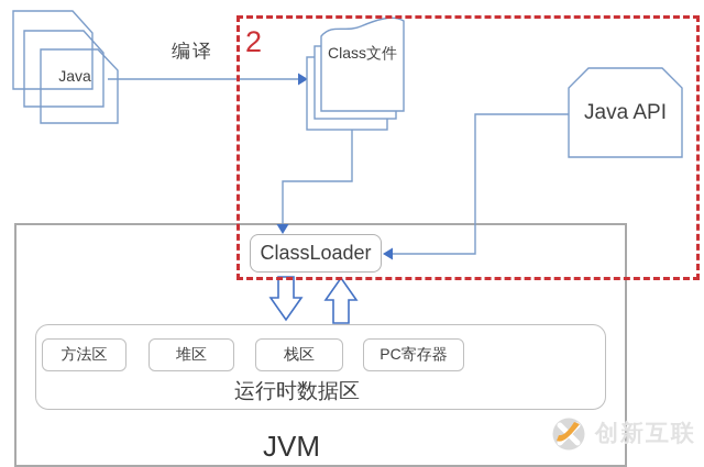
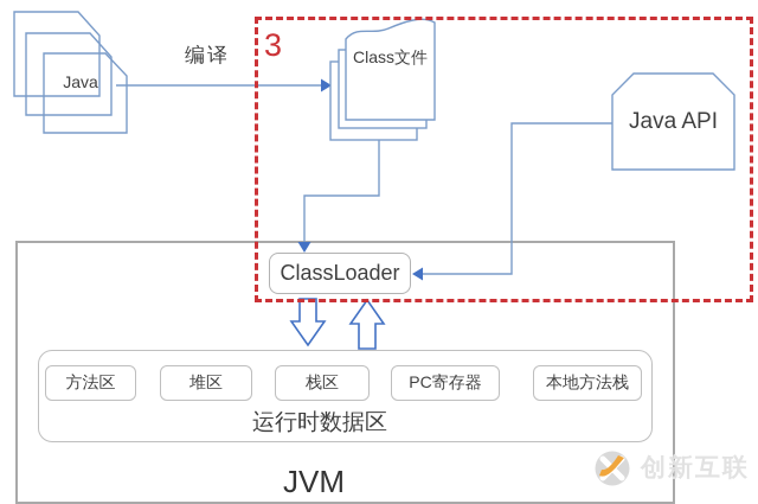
- 2
+ 3
  编译
  Java
  Class文件
  Java API
  ClassLoader
  方法区
  堆区
  栈区
  PC寄存器
+ 本地方法栈
  运行时数据区
  JVM
  创新互联
